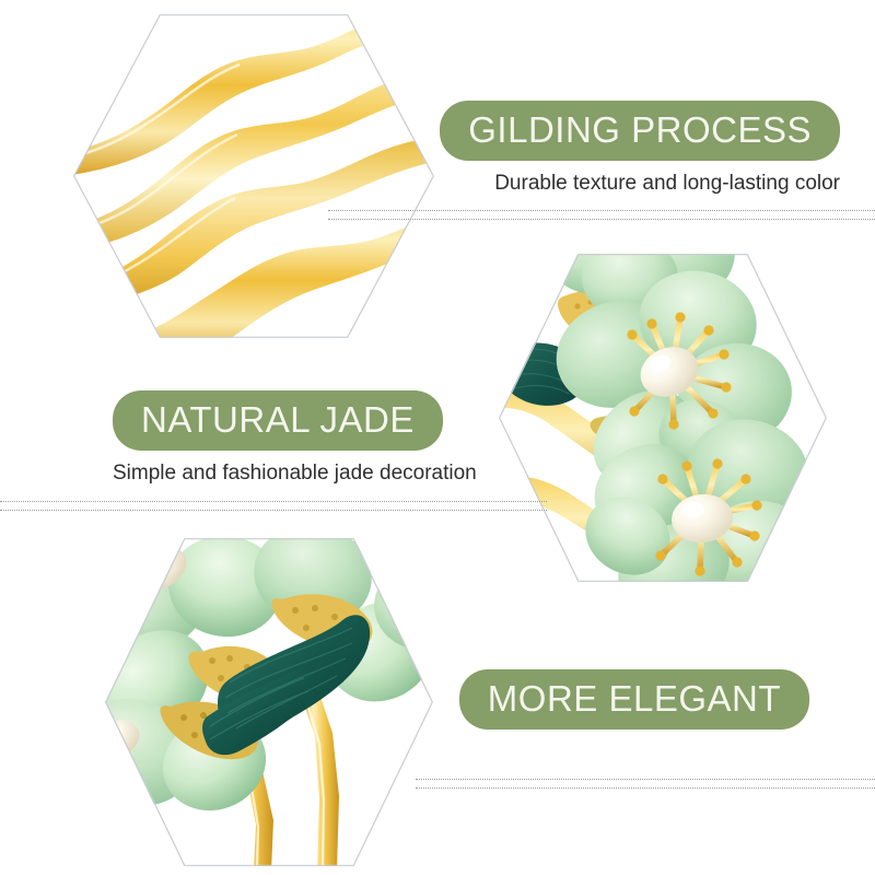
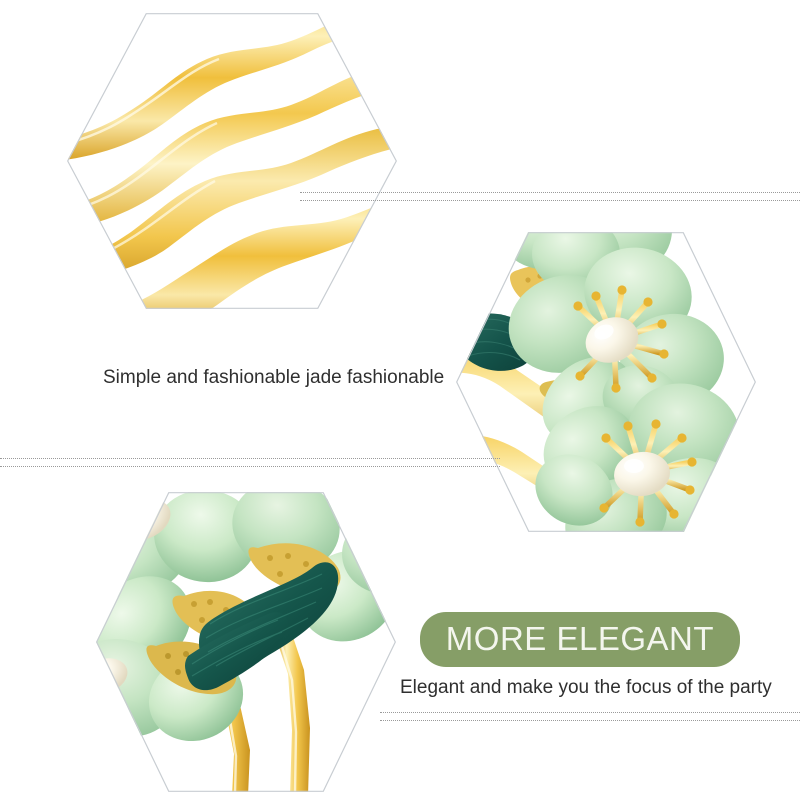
- GILDING PROCESS
- Durable texture and long-lasting color
- NATURAL JADE
- Simple and fashionable jade decoration
+ Simple and fashionable jade fashionable
  MORE ELEGANT
+ Elegant and make you the focus of the party
